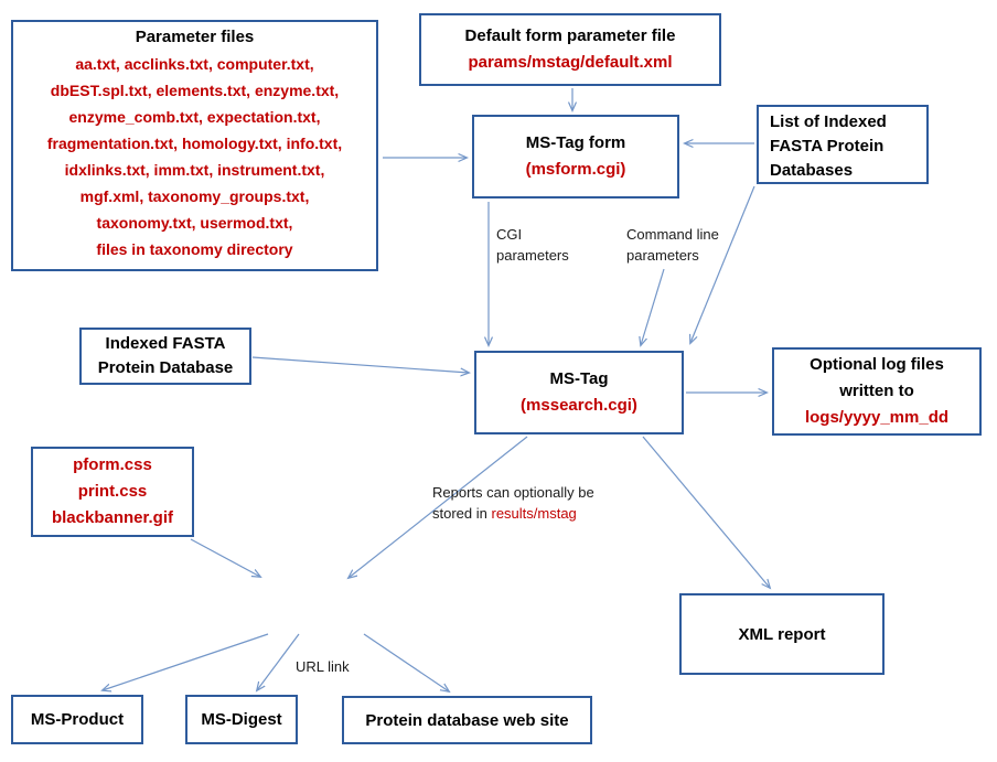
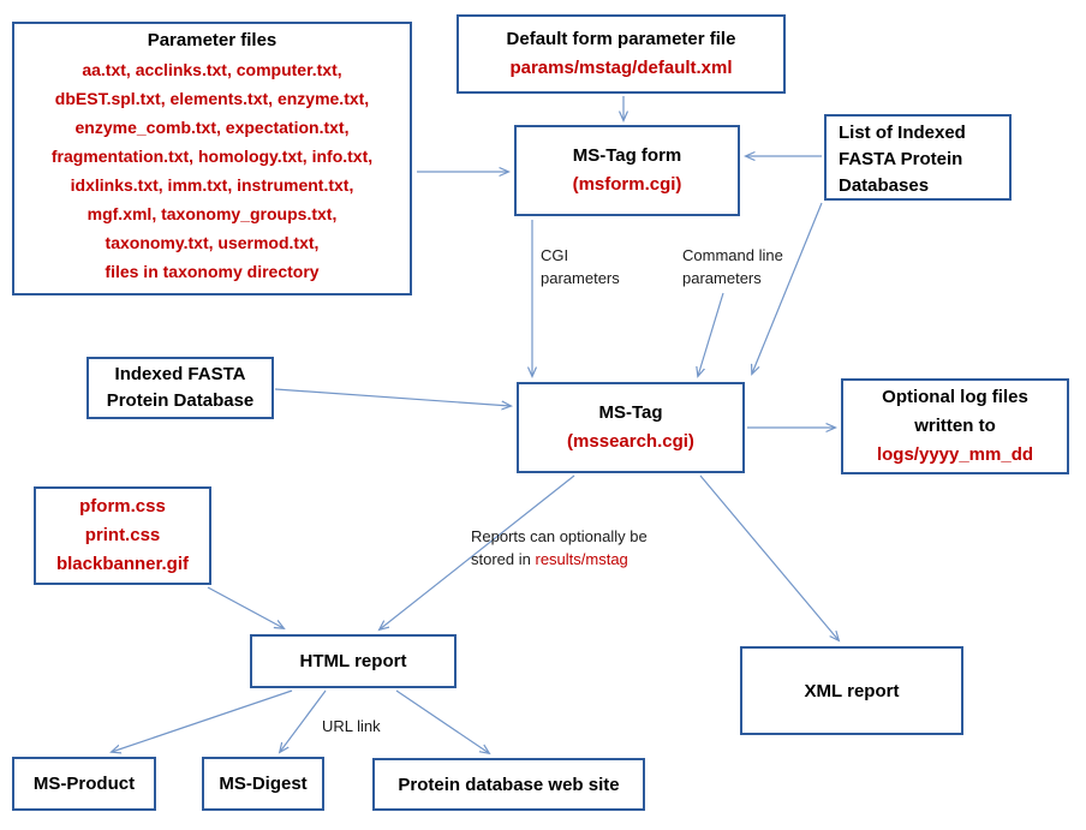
  Parameter files
  aa.txt, acclinks.txt, computer.txt,
  dbEST.spl.txt, elements.txt, enzyme.txt,
  enzyme_comb.txt, expectation.txt,
  fragmentation.txt, homology.txt, info.txt,
  idxlinks.txt, imm.txt, instrument.txt,
  mgf.xml, taxonomy_groups.txt,
  taxonomy.txt, usermod.txt,
  files in taxonomy directory
  Default form parameter file
  params/mstag/default.xml
  MS-Tag form
  (msform.cgi)
  List of Indexed
  FASTA Protein
  Databases
  CGI
  parameters
  Command line
  parameters
  Indexed FASTA
  Protein Database
  MS-Tag
  (mssearch.cgi)
  Optional log files
  written to
  logs/yyyy_mm_dd
  pform.css
  print.css
  blackbanner.gif
  Reports can optionally be
  stored in results/mstag
+ HTML report
  XML report
  URL link
  MS-Product
  MS-Digest
  Protein database web site
